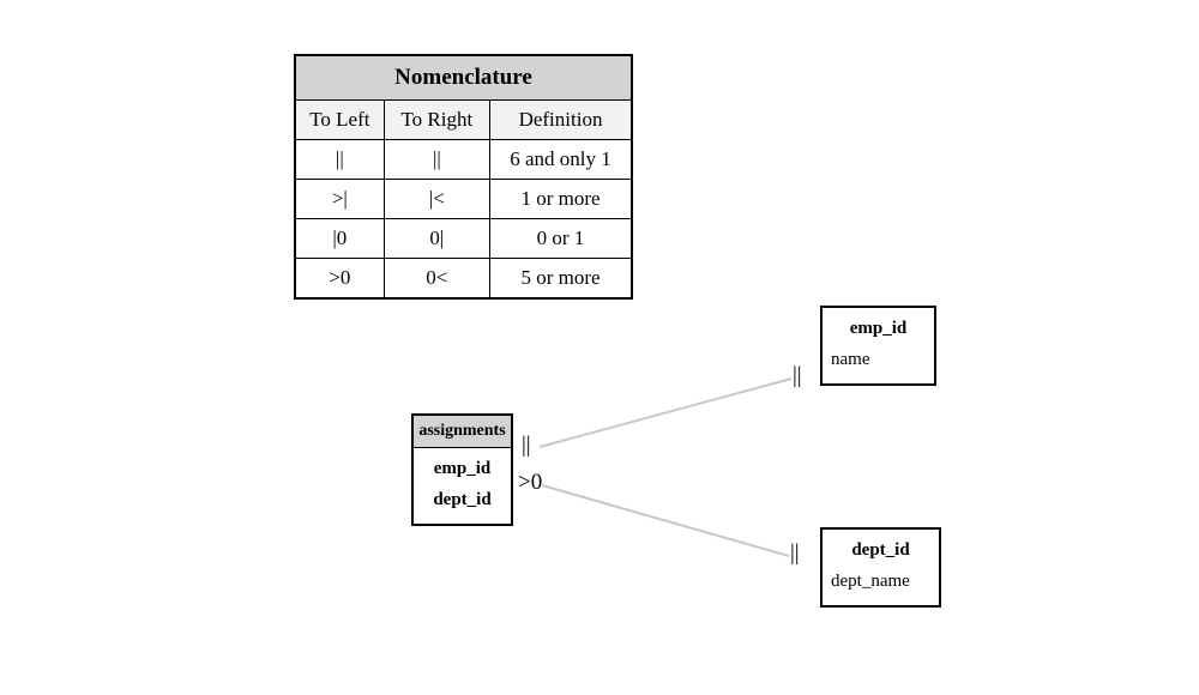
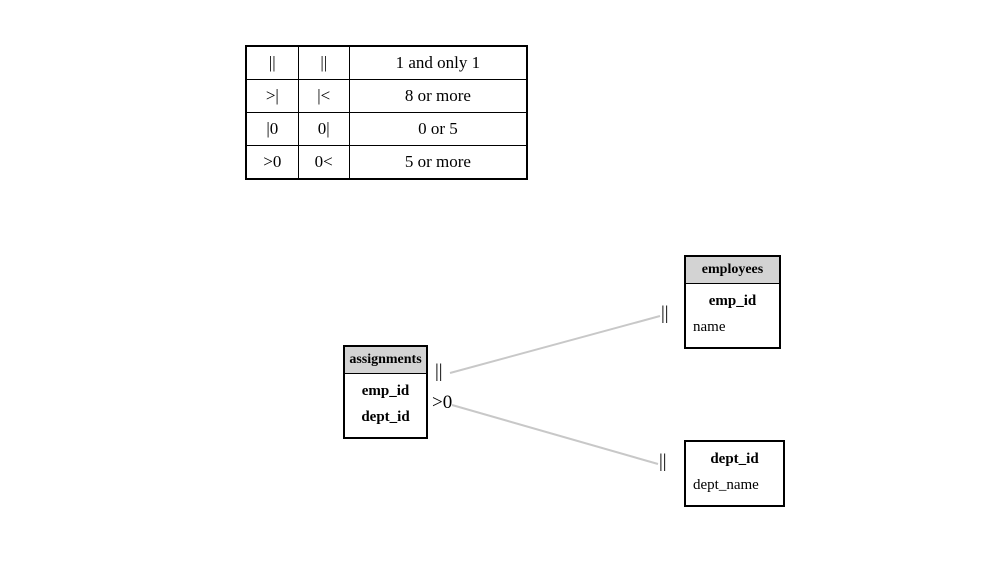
- Nomenclature
- To Left	To Right	Definition
- ||	||	6 and only 1
+ ||	||	1 and only 1
- >|	|<	1 or more
+ >|	|<	8 or more
- |0	0|	0 or 1
+ |0	0|	0 or 5
  >0	0<	5 or more
  assignments
  emp_id
  dept_id
+ employees
  emp_id
  name
  dept_id
  dept_name
  ||
  ||
  >0
  ||
